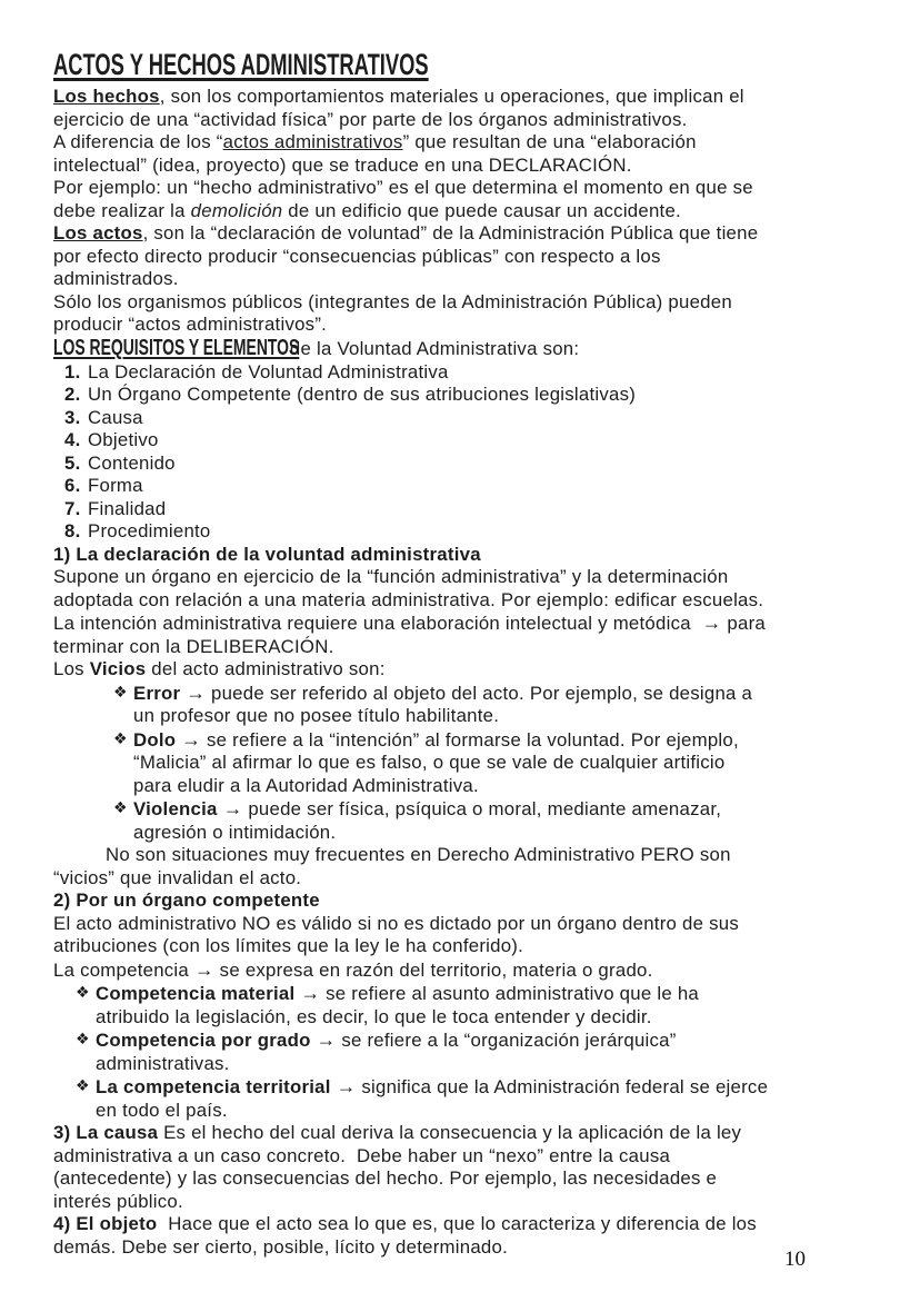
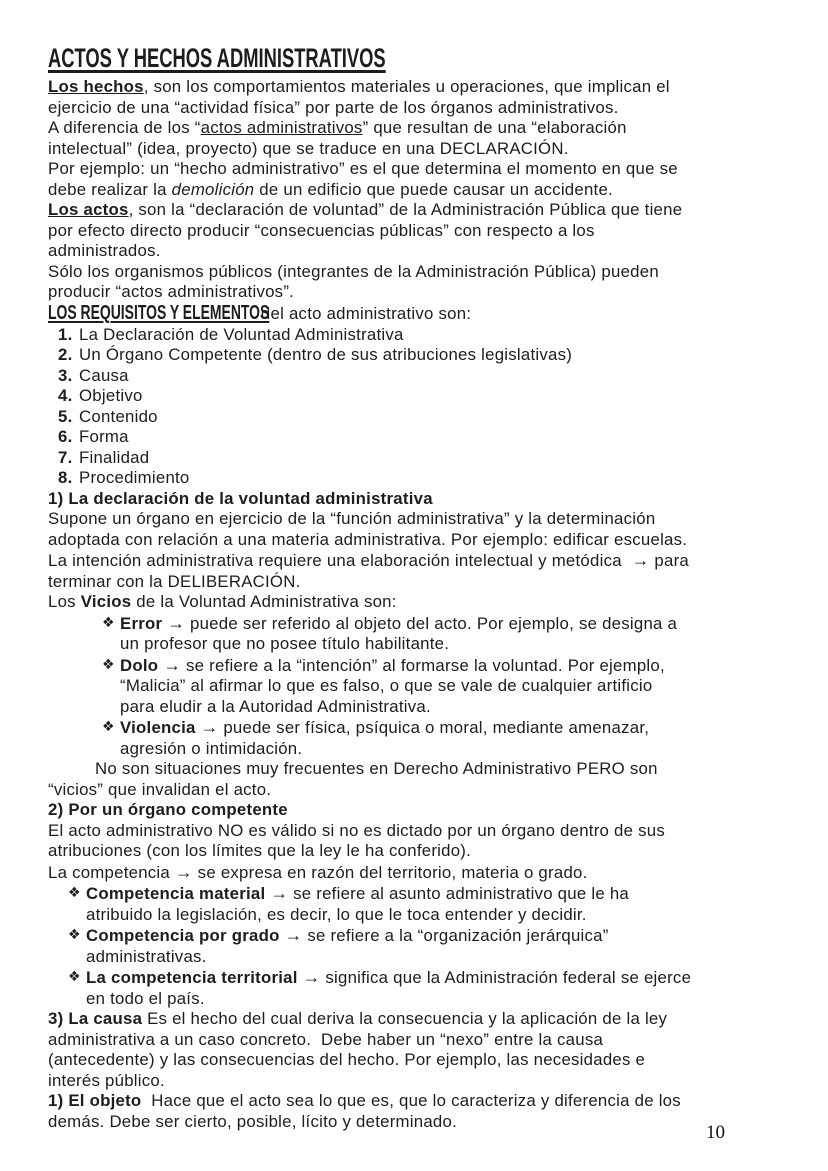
  ACTOS Y HECHOS ADMINISTRATIVOS
  Los hechos, son los comportamientos materiales u operaciones, que implican el
  ejercicio de una “actividad física” por parte de los órganos administrativos.
  A diferencia de los “actos administrativos” que resultan de una “elaboración
  intelectual” (idea, proyecto) que se traduce en una DECLARACIÓN.
  Por ejemplo: un “hecho administrativo” es el que determina el momento en que se
  debe realizar la demolición de un edificio que puede causar un accidente.
  Los actos, son la “declaración de voluntad” de la Administración Pública que tiene
  por efecto directo producir “consecuencias públicas” con respecto a los
  administrados.
  Sólo los organismos públicos (integrantes de la Administración Pública) pueden
  producir “actos administrativos”.
- LOS REQUISITOS Y ELEMENTOS de la Voluntad Administrativa son:
+ LOS REQUISITOS Y ELEMENTOS del acto administrativo son:
  1.
  La Declaración de Voluntad Administrativa
  2.
  Un Órgano Competente (dentro de sus atribuciones legislativas)
  3.
  Causa
  4.
  Objetivo
  5.
  Contenido
  6.
  Forma
  7.
  Finalidad
  8.
  Procedimiento
  1) La declaración de la voluntad administrativa
  Supone un órgano en ejercicio de la “función administrativa” y la determinación
  adoptada con relación a una materia administrativa. Por ejemplo: edificar escuelas.
  La intención administrativa requiere una elaboración intelectual y metódica → para
  terminar con la DELIBERACIÓN.
- Los Vicios del acto administrativo son:
+ Los Vicios de la Voluntad Administrativa son:
  ❖
  Error → puede ser referido al objeto del acto. Por ejemplo, se designa a
  un profesor que no posee título habilitante.
  ❖
  Dolo → se refiere a la “intención” al formarse la voluntad. Por ejemplo,
  “Malicia” al afirmar lo que es falso, o que se vale de cualquier artificio
  para eludir a la Autoridad Administrativa.
  ❖
  Violencia → puede ser física, psíquica o moral, mediante amenazar,
  agresión o intimidación.
  No son situaciones muy frecuentes en Derecho Administrativo PERO son
  “vicios” que invalidan el acto.
  2) Por un órgano competente
  El acto administrativo NO es válido si no es dictado por un órgano dentro de sus
  atribuciones (con los límites que la ley le ha conferido).
  La competencia → se expresa en razón del territorio, materia o grado.
  ❖
  Competencia material → se refiere al asunto administrativo que le ha
  atribuido la legislación, es decir, lo que le toca entender y decidir.
  ❖
  Competencia por grado → se refiere a la “organización jerárquica”
  administrativas.
  ❖
  La competencia territorial → significa que la Administración federal se ejerce
  en todo el país.
  3) La causa Es el hecho del cual deriva la consecuencia y la aplicación de la ley
  administrativa a un caso concreto. Debe haber un “nexo” entre la causa
  (antecedente) y las consecuencias del hecho. Por ejemplo, las necesidades e
  interés público.
- 4) El objeto Hace que el acto sea lo que es, que lo caracteriza y diferencia de los
+ 1) El objeto Hace que el acto sea lo que es, que lo caracteriza y diferencia de los
  demás. Debe ser cierto, posible, lícito y determinado.
  10
